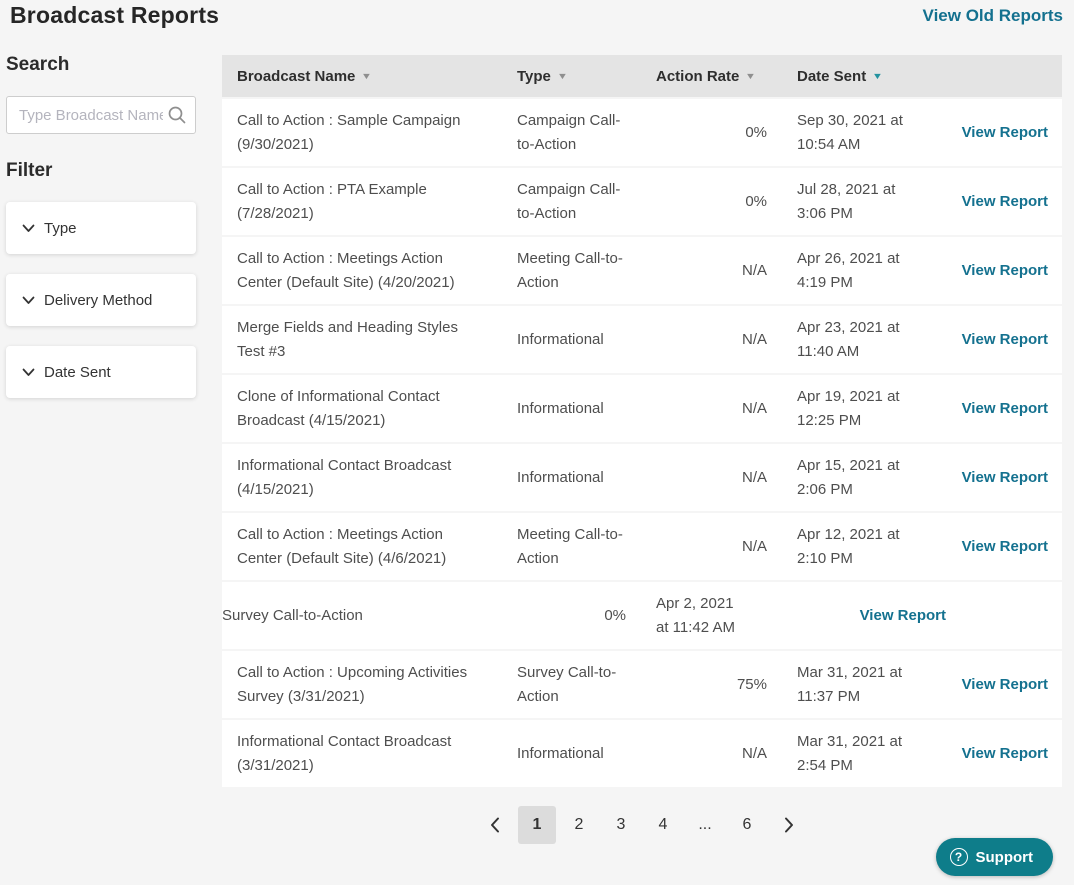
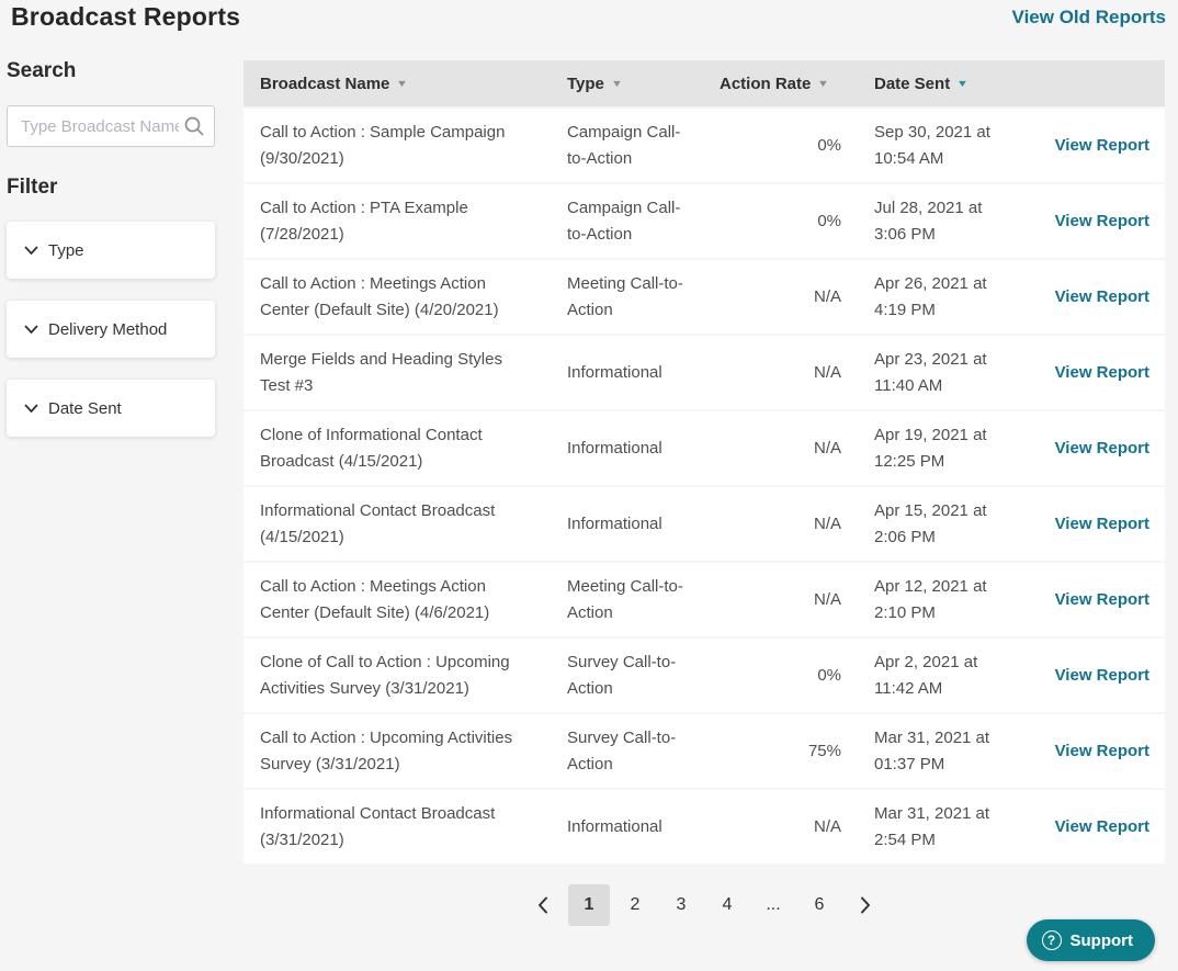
  Broadcast Reports
  View Old Reports
  Search
  Type Broadcast Nam
  Filter
  Type
  Delivery Method
  Date Sent
  Broadcast Name
  ▼
  Type
  ▼
  Action Rate
  ▼
  Date Sent
  ▼
  Call to Action : Sample Campaign (9/30/2021)
  Campaign Call-to-Action
  0%
  Sep 30, 2021 at 10:54 AM
  View Report
  Call to Action : PTA Example (7/28/2021)
  Campaign Call-to-Action
  0%
  Jul 28, 2021 at 3:06 PM
  View Report
  Call to Action : Meetings Action Center (Default Site) (4/20/2021)
  Meeting Call-to-Action
  N/A
  Apr 26, 2021 at 4:19 PM
  View Report
  Merge Fields and Heading Styles Test #3
  Informational
  N/A
  Apr 23, 2021 at 11:40 AM
  View Report
  Clone of Informational Contact Broadcast (4/15/2021)
  Informational
  N/A
  Apr 19, 2021 at 12:25 PM
  View Report
  Informational Contact Broadcast (4/15/2021)
  Informational
  N/A
  Apr 15, 2021 at 2:06 PM
  View Report
  Call to Action : Meetings Action Center (Default Site) (4/6/2021)
  Meeting Call-to-Action
  N/A
  Apr 12, 2021 at 2:10 PM
  View Report
+ Clone of Call to Action : Upcoming Activities Survey (3/31/2021)
  Survey Call-to-Action
  0%
  Apr 2, 2021 at 11:42 AM
  View Report
  Call to Action : Upcoming Activities Survey (3/31/2021)
  Survey Call-to-Action
  75%
- Mar 31, 2021 at 11:37 PM
+ Mar 31, 2021 at 01:37 PM
  View Report
  Informational Contact Broadcast (3/31/2021)
  Informational
  N/A
  Mar 31, 2021 at 2:54 PM
  View Report
  1
  2
  3
  4
  ...
  6
  ?
  Support
